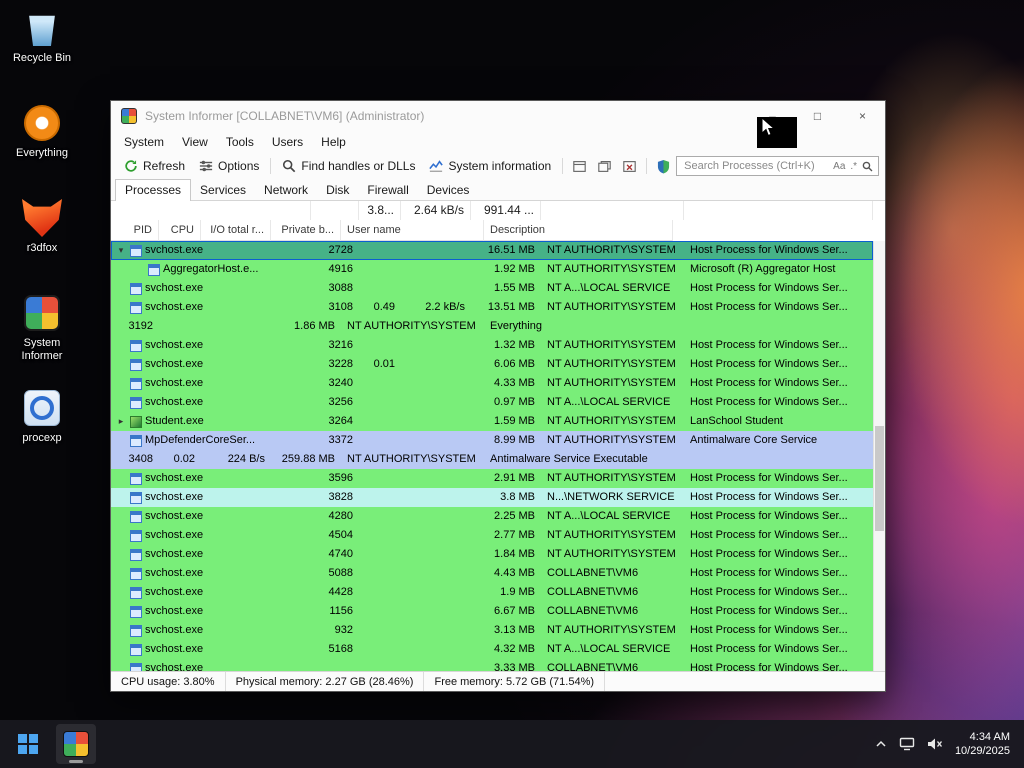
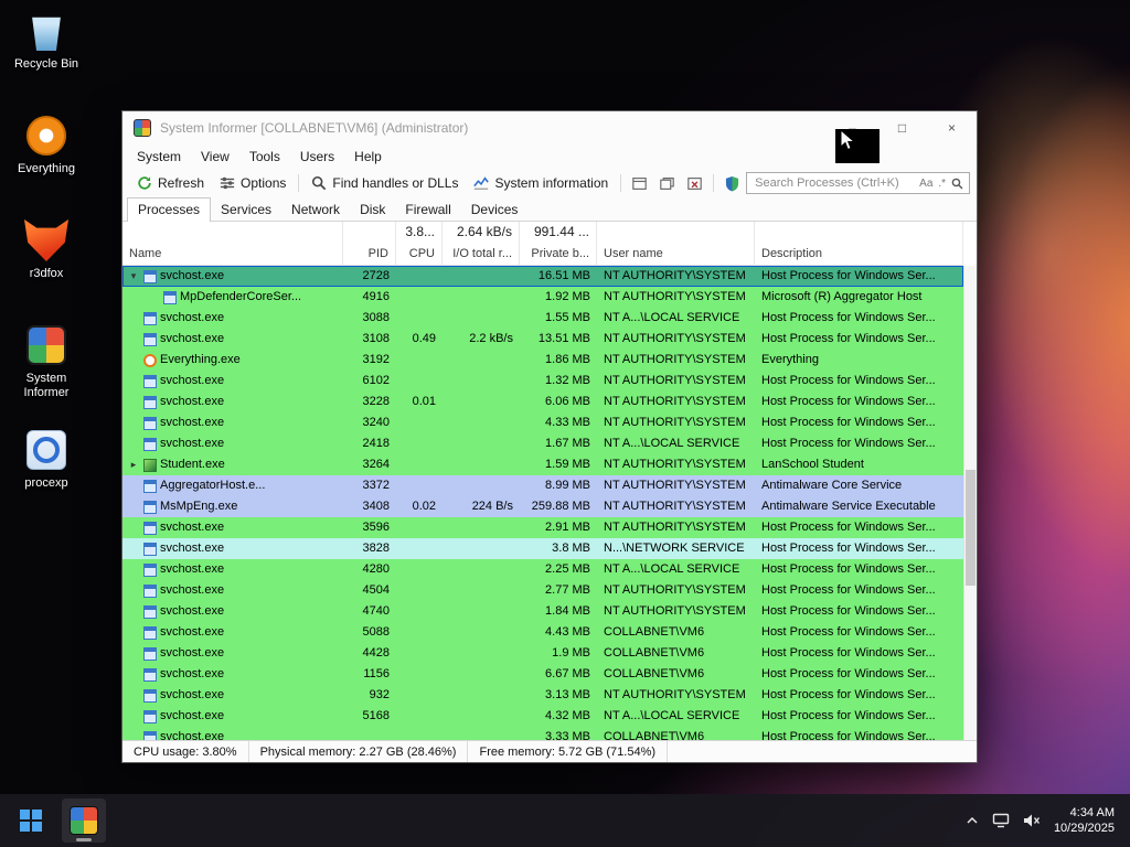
  Recycle Bin
  Everything
  r3dfox
  System Informer
  procexp
  System Informer [COLLABNET\VM6] (Administrator)
  –
  □
  ×
  System
  View
  Tools
  Users
  Help
  Refresh
  Options
  Find handles or DLLs
  System information
  Search Processes (Ctrl+K)
  Aa
  .*
  Processes
  Services
  Network
  Disk
  Firewall
  Devices
  3.8...
  2.64 kB/s
  991.44 ...
+ Name
  PID
  CPU
  I/O total r...
  Private b...
  User name
  Description
  ▾
  svchost.exe
  2728
  16.51 MB
  NT AUTHORITY\SYSTEM
  Host Process for Windows Ser...
- AggregatorHost.e...
+ MpDefenderCoreSer...
  4916
  1.92 MB
  NT AUTHORITY\SYSTEM
  Microsoft (R) Aggregator Host
  svchost.exe
  3088
  1.55 MB
  NT A...\LOCAL SERVICE
  Host Process for Windows Ser...
  svchost.exe
  3108
  0.49
  2.2 kB/s
  13.51 MB
  NT AUTHORITY\SYSTEM
  Host Process for Windows Ser...
+ Everything.exe
  3192
  1.86 MB
  NT AUTHORITY\SYSTEM
  Everything
  svchost.exe
- 3216
+ 6102
  1.32 MB
  NT AUTHORITY\SYSTEM
  Host Process for Windows Ser...
  svchost.exe
  3228
  0.01
  6.06 MB
  NT AUTHORITY\SYSTEM
  Host Process for Windows Ser...
  svchost.exe
  3240
  4.33 MB
  NT AUTHORITY\SYSTEM
  Host Process for Windows Ser...
  svchost.exe
- 3256
+ 2418
- 0.97 MB
+ 1.67 MB
  NT A...\LOCAL SERVICE
  Host Process for Windows Ser...
  ▸
  Student.exe
  3264
  1.59 MB
  NT AUTHORITY\SYSTEM
  LanSchool Student
- MpDefenderCoreSer...
+ AggregatorHost.e...
  3372
  8.99 MB
  NT AUTHORITY\SYSTEM
  Antimalware Core Service
+ MsMpEng.exe
  3408
  0.02
  224 B/s
  259.88 MB
  NT AUTHORITY\SYSTEM
  Antimalware Service Executable
  svchost.exe
  3596
  2.91 MB
  NT AUTHORITY\SYSTEM
  Host Process for Windows Ser...
  svchost.exe
  3828
  3.8 MB
  N...\NETWORK SERVICE
  Host Process for Windows Ser...
  svchost.exe
  4280
  2.25 MB
  NT A...\LOCAL SERVICE
  Host Process for Windows Ser...
  svchost.exe
  4504
  2.77 MB
  NT AUTHORITY\SYSTEM
  Host Process for Windows Ser...
  svchost.exe
  4740
  1.84 MB
  NT AUTHORITY\SYSTEM
  Host Process for Windows Ser...
  svchost.exe
  5088
  4.43 MB
  COLLABNET\VM6
  Host Process for Windows Ser...
  svchost.exe
  4428
  1.9 MB
  COLLABNET\VM6
  Host Process for Windows Ser...
  svchost.exe
  1156
  6.67 MB
  COLLABNET\VM6
  Host Process for Windows Ser...
  svchost.exe
  932
  3.13 MB
  NT AUTHORITY\SYSTEM
  Host Process for Windows Ser...
  svchost.exe
  5168
  4.32 MB
  NT A...\LOCAL SERVICE
  Host Process for Windows Ser...
  svchost.exe
  3.33 MB
  COLLABNET\VM6
  Host Process for Windows Ser...
  CPU usage: 3.80%
  Physical memory: 2.27 GB (28.46%)
  Free memory: 5.72 GB (71.54%)
  4:34 AM
  10/29/2025
